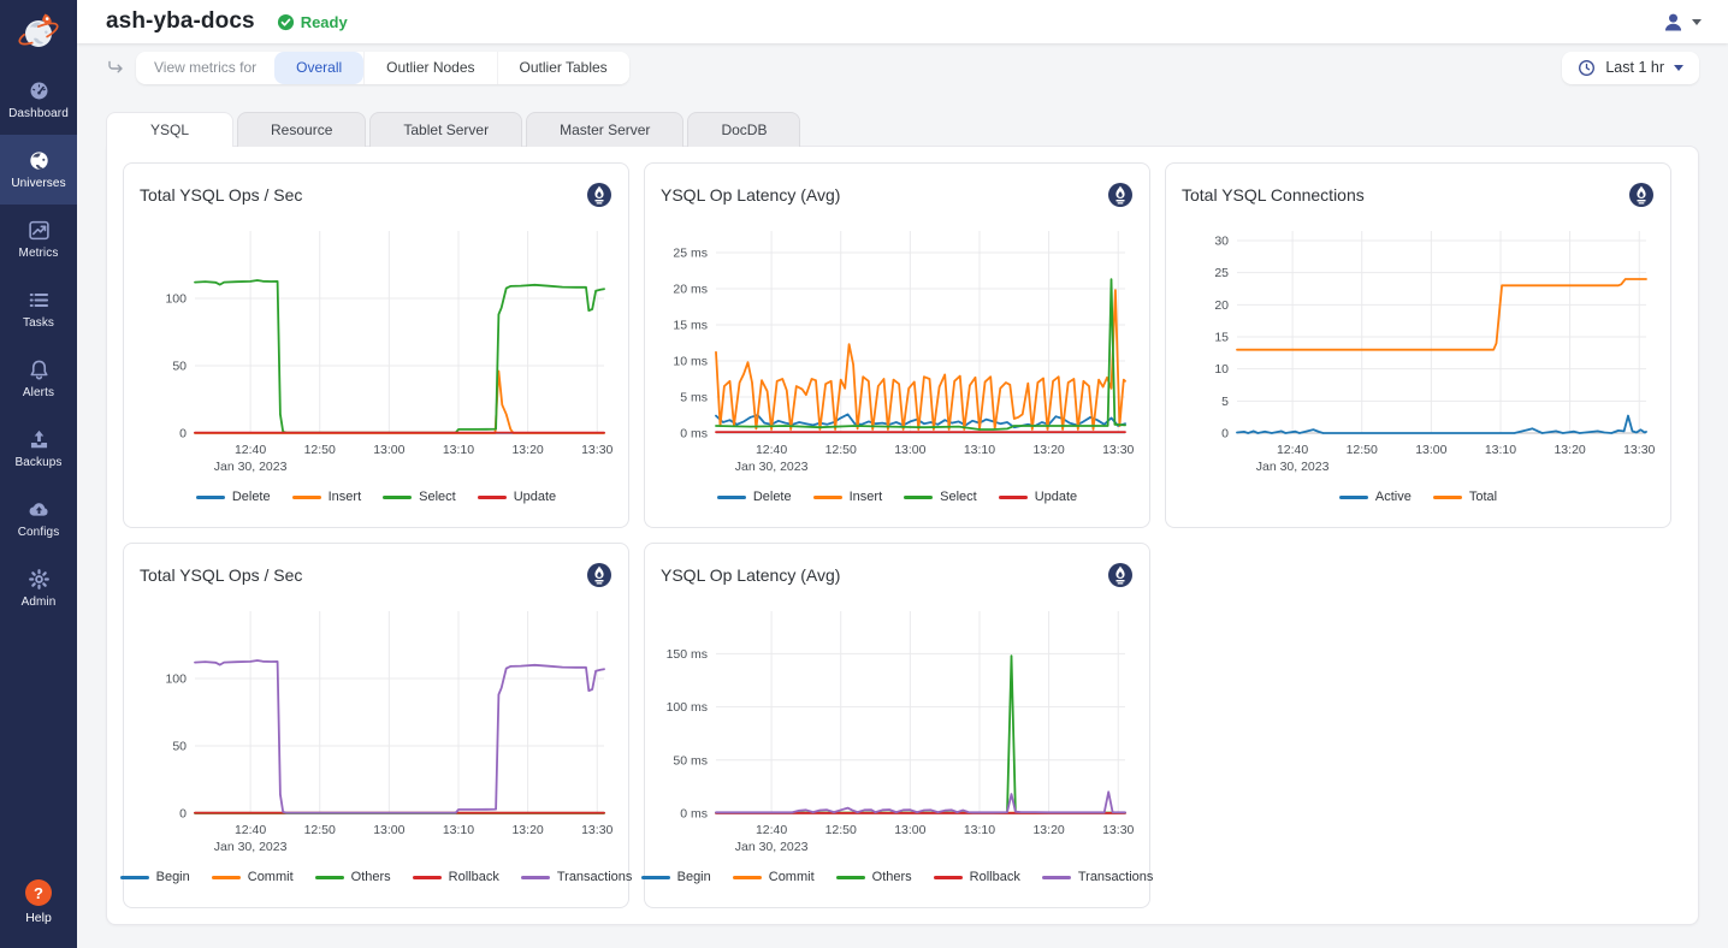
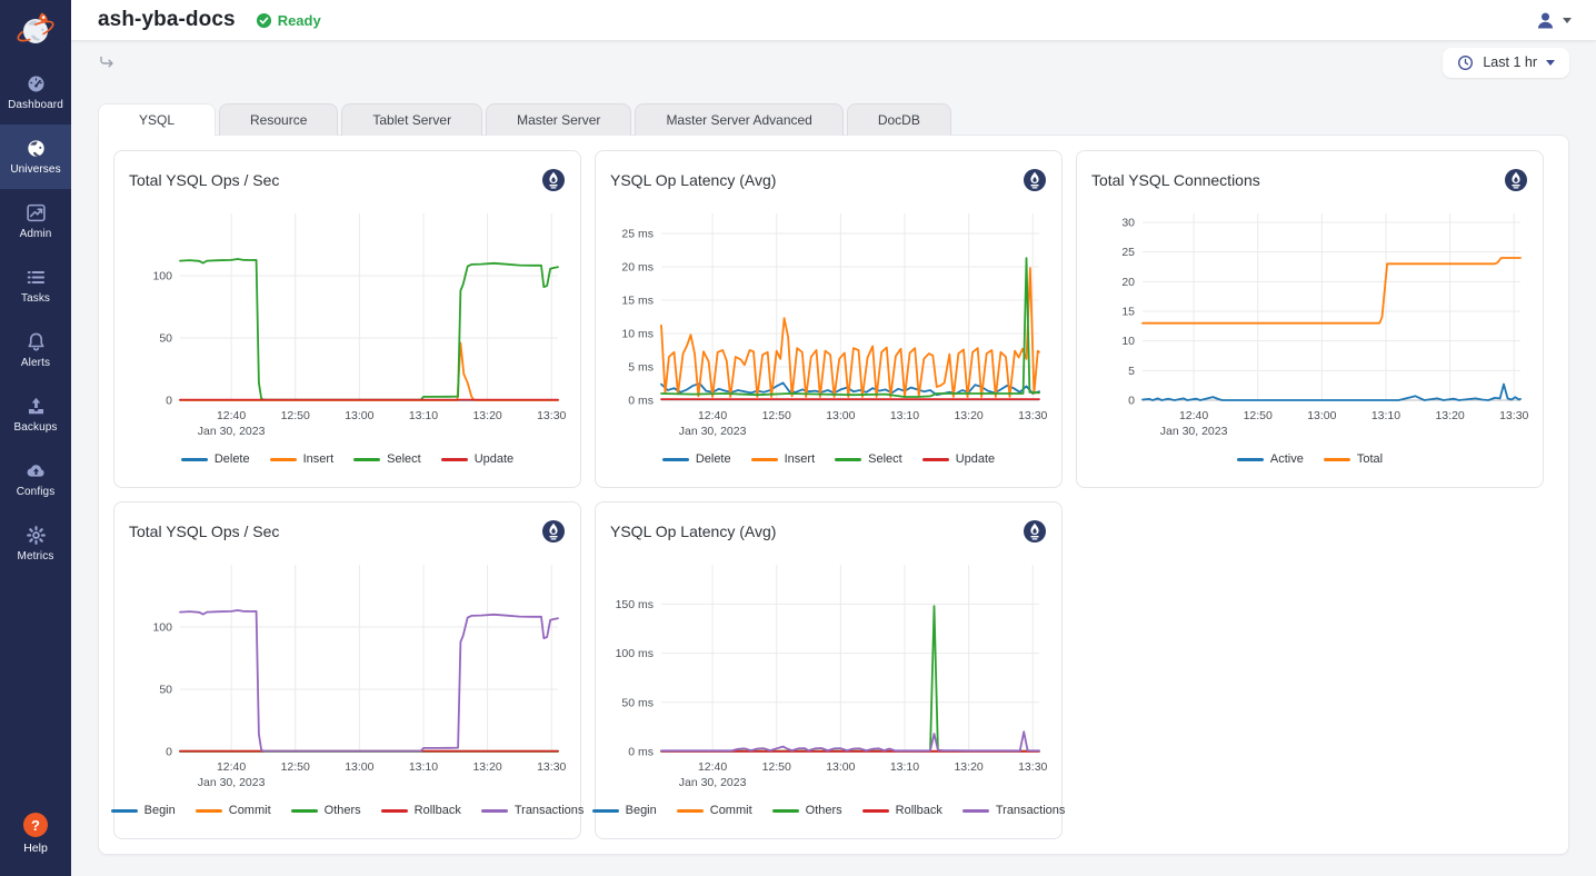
  Dashboard
  Universes
- Metrics
+ Admin
  Tasks
  Alerts
  Backups
  Configs
- Admin
+ Metrics
  ?
  Help
  ash-yba-docs
  Ready
- View metrics for
- Overall
- Outlier Nodes
- Outlier Tables
  Last 1 hr
  YSQL
  Resource
  Tablet Server
  Master Server
+ Master Server Advanced
  DocDB
  Total YSQL Ops / Sec
  0
  50
  100
  12:40
  12:50
  13:00
  13:10
  13:20
  13:30
  Jan 30, 2023
  Delete
  Insert
  Select
  Update
  YSQL Op Latency (Avg)
  0 ms
  5 ms
  10 ms
  15 ms
  20 ms
  25 ms
  12:40
  12:50
  13:00
  13:10
  13:20
  13:30
  Jan 30, 2023
  Delete
  Insert
  Select
  Update
  Total YSQL Connections
  0
  5
  10
  15
  20
  25
  30
  12:40
  12:50
  13:00
  13:10
  13:20
  13:30
  Jan 30, 2023
  Active
  Total
  Total YSQL Ops / Sec
  0
  50
  100
  12:40
  12:50
  13:00
  13:10
  13:20
  13:30
  Jan 30, 2023
  Begin
  Commit
  Others
  Rollback
  Transactions
  YSQL Op Latency (Avg)
  0 ms
  50 ms
  100 ms
  150 ms
  12:40
  12:50
  13:00
  13:10
  13:20
  13:30
  Jan 30, 2023
  Begin
  Commit
  Others
  Rollback
  Transactions
